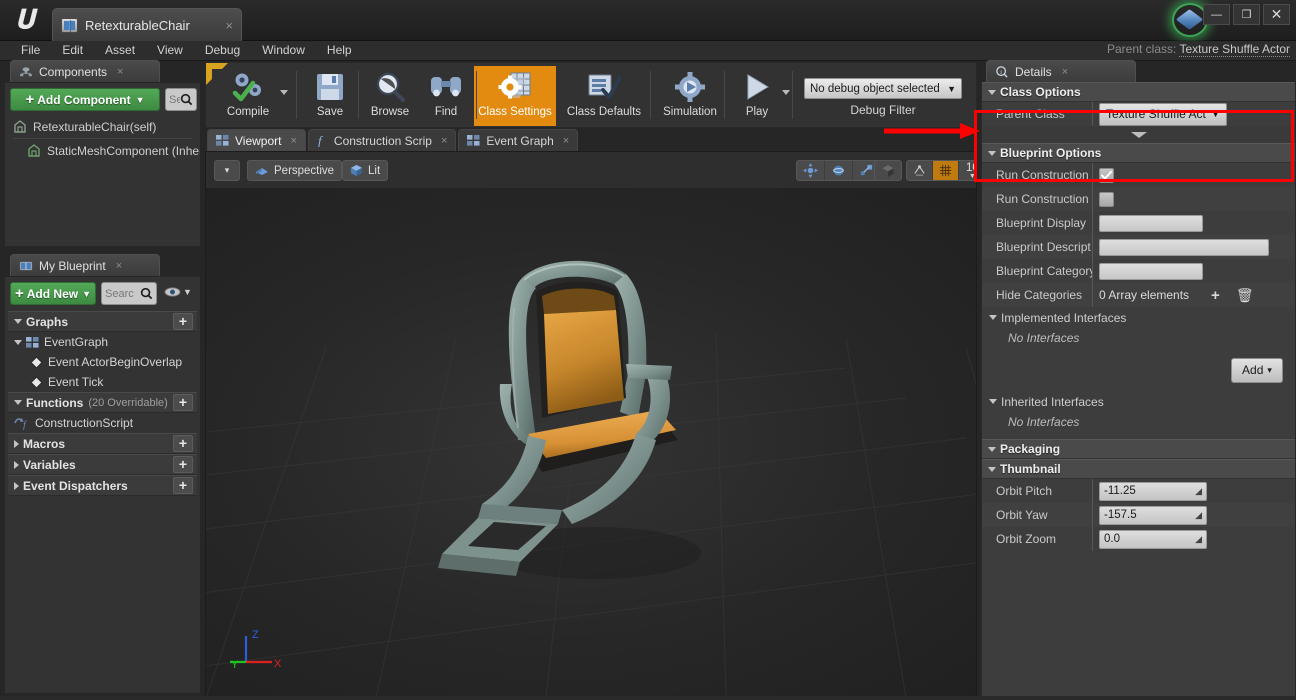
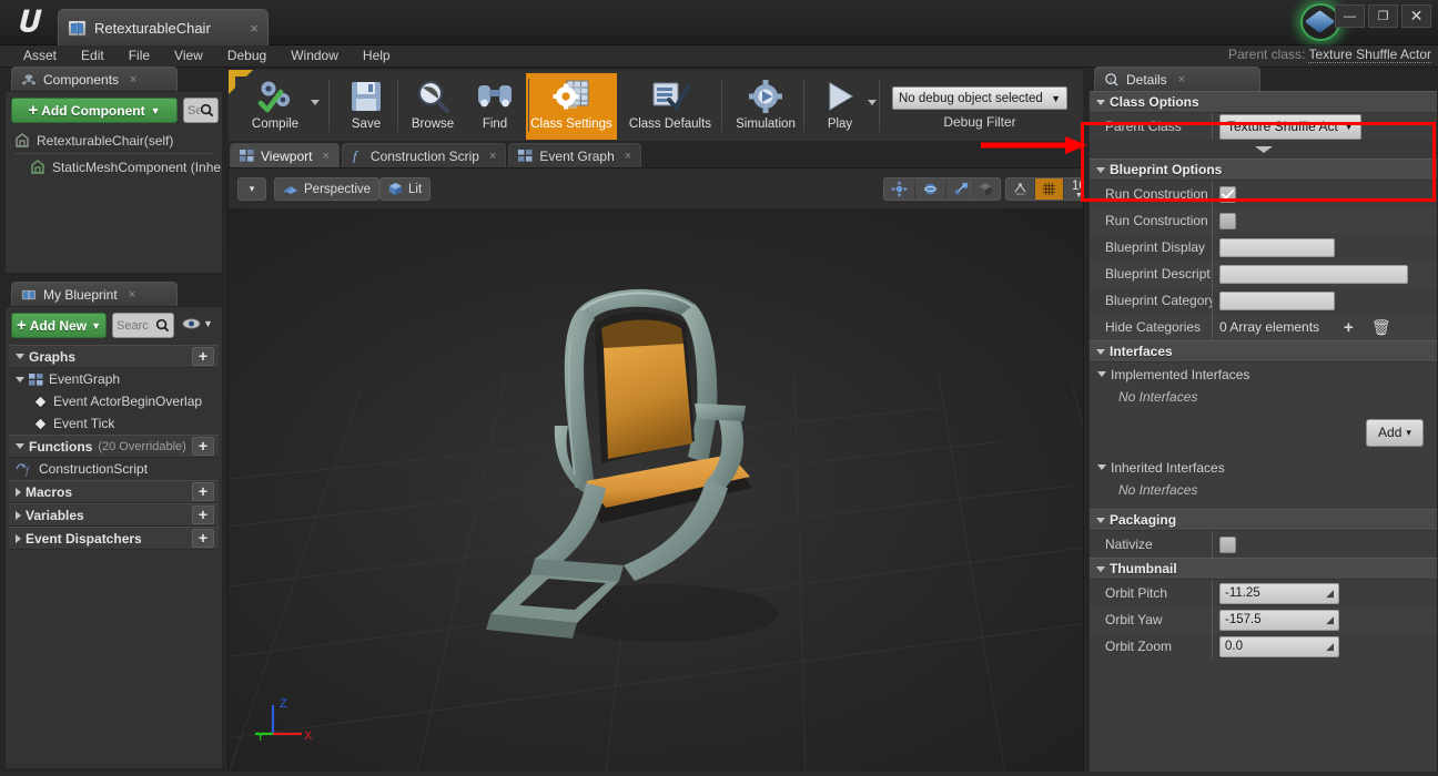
  𝐔
  RetexturableChair
  ×
  —
  ❐
  ✕
- File
+ Asset
  Edit
- Asset
+ File
  View
  Debug
  Window
  Help
  Parent class: Texture Shuffle Actor
  Components
  ×
  +
  Add Component
  ▼
  RetexturableChair(self)
  StaticMeshComponent (Inhe
  My Blueprint
  ×
  +
  Add New
  ▼
  Searc
  ▼
  Graphs
  +
  EventGraph
  Event ActorBeginOverlap
  Event Tick
  Functions
  (20 Overridable)
  +
  f
  ConstructionScript
  Macros
  +
  Variables
  +
  Event Dispatchers
  +
  Compile
  Save
  Browse
  Find
  Class Settings
  Class Defaults
  Simulation
  Play
  No debug object selected
  ▼
  Debug Filter
  Viewport
  ×
  f
  Construction Scrip
  ×
  Event Graph
  ×
  ▾
  Perspective
  Lit
  10
  Z
  X
  Y
  Details
  ×
  Class Options
  Parent Class
  Texture Shuffle Act
  ▼
  Blueprint Options
  Run Construction
  Run Construction
  Blueprint Display
  Blueprint Descript
  Blueprint Categor
  Hide Categories
  0 Array elements
  +
  🗑
+ Interfaces
  Implemented Interfaces
  No Interfaces
  Add
  ▾
  Inherited Interfaces
  No Interfaces
  Packaging
+ Nativize
  Thumbnail
  Orbit Pitch
  -11.25
  ◢
  Orbit Yaw
  -157.5
  ◢
  Orbit Zoom
  0.0
  ◢
